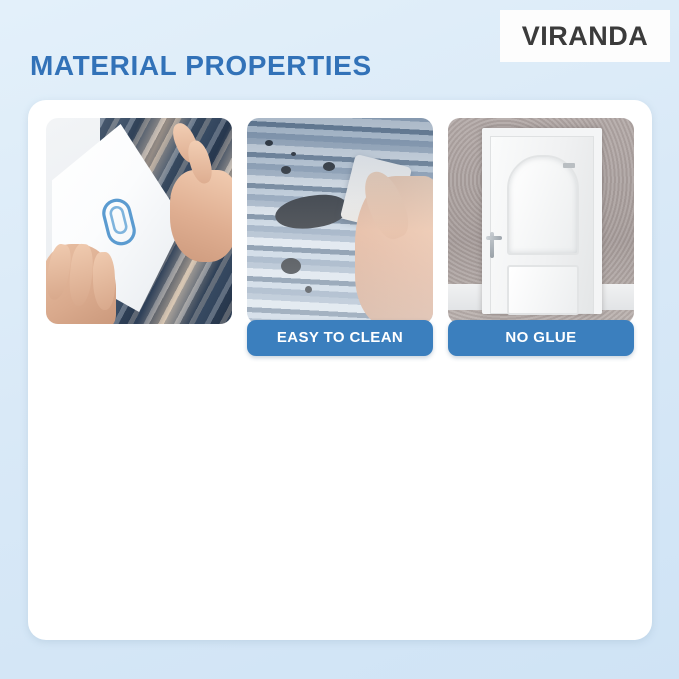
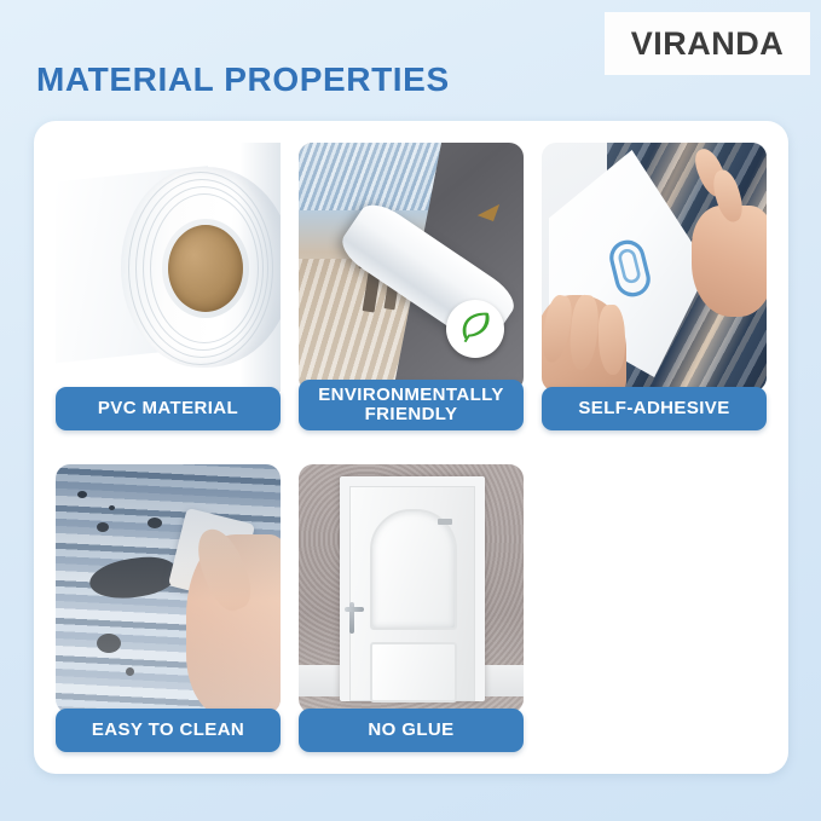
  VIRANDA
  MATERIAL PROPERTIES
+ PVC MATERIAL
+ ENVIRONMENTALLY FRIENDLY
+ SELF-ADHESIVE
  EASY TO CLEAN
  NO GLUE
